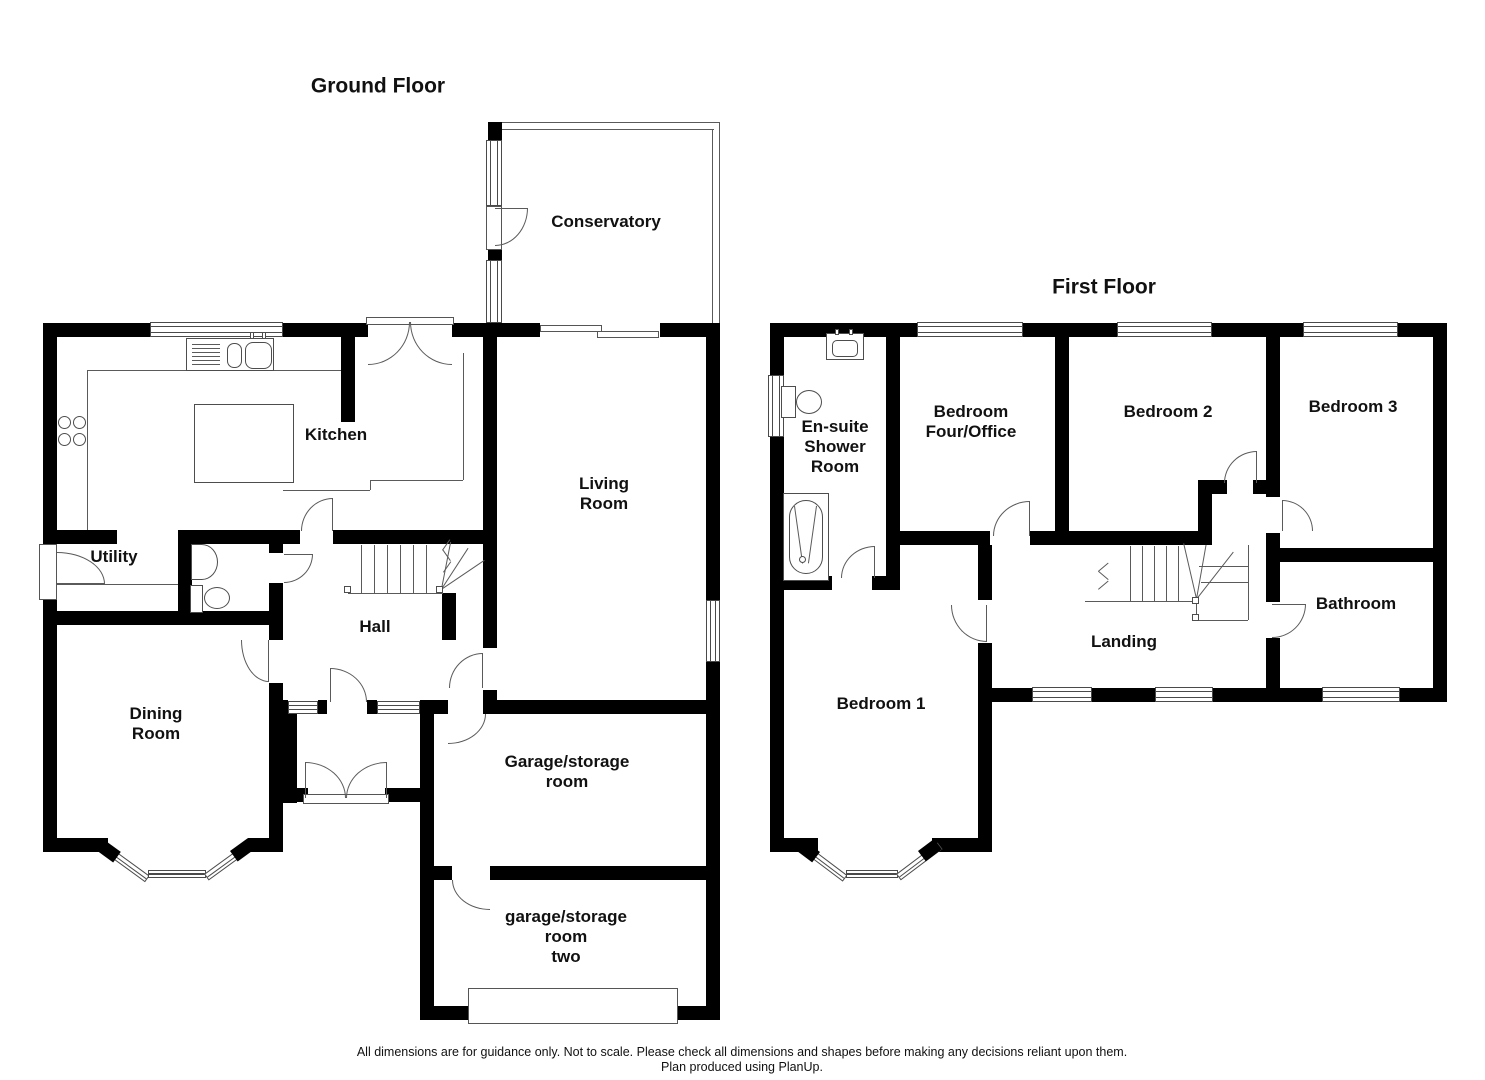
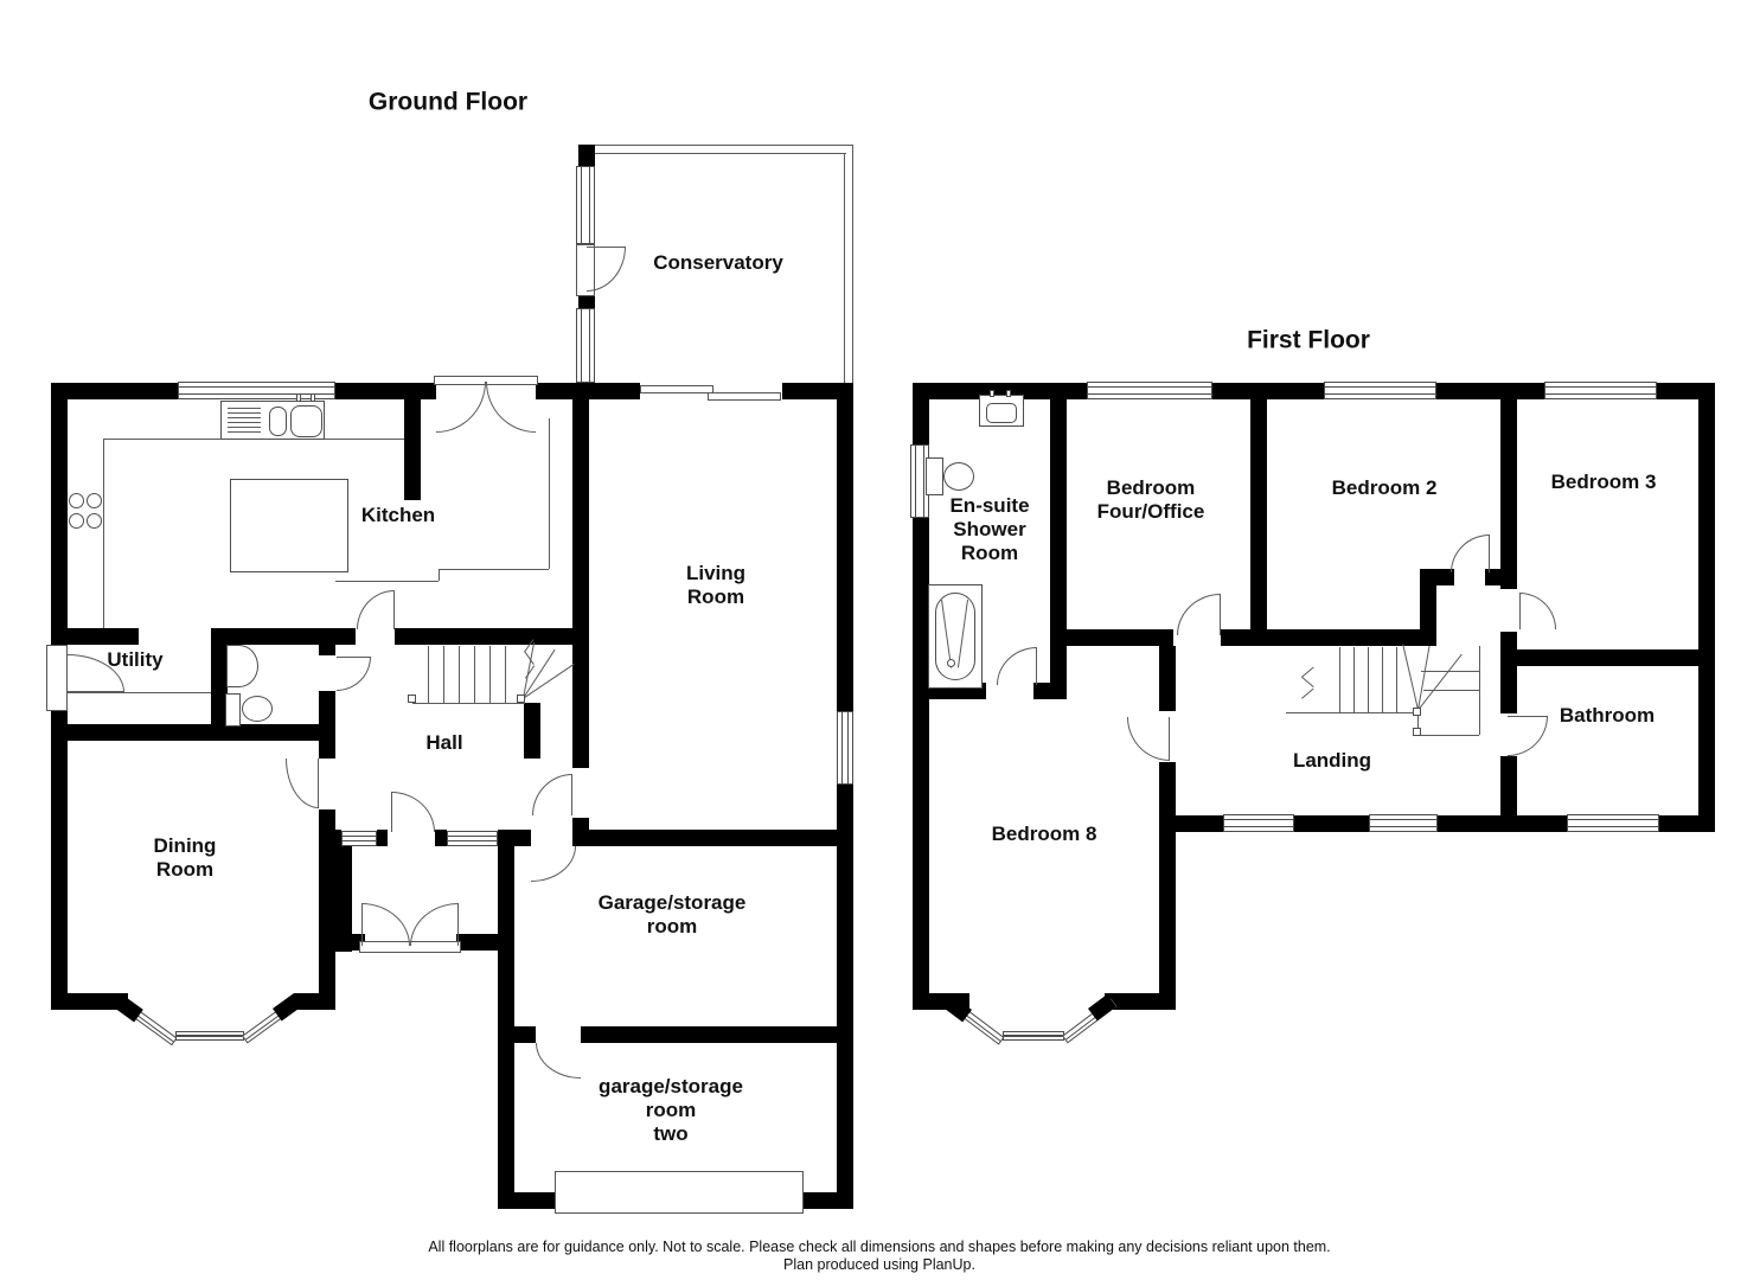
  Ground Floor
  Conservatory
  Kitchen
  Utility
  Hall
  Living
  Room
  Dining
  Room
  Garage/storage
  room
  garage/storage
  room
  two
  First Floor
  En-suite
  Shower
  Room
  Bedroom
  Four/Office
  Bedroom 2
  Bedroom 3
  Bathroom
  Landing
- Bedroom 1
+ Bedroom 8
- All dimensions are for guidance only. Not to scale. Please check all dimensions and shapes before making any decisions reliant upon them.
+ All floorplans are for guidance only. Not to scale. Please check all dimensions and shapes before making any decisions reliant upon them.
  Plan produced using PlanUp.
